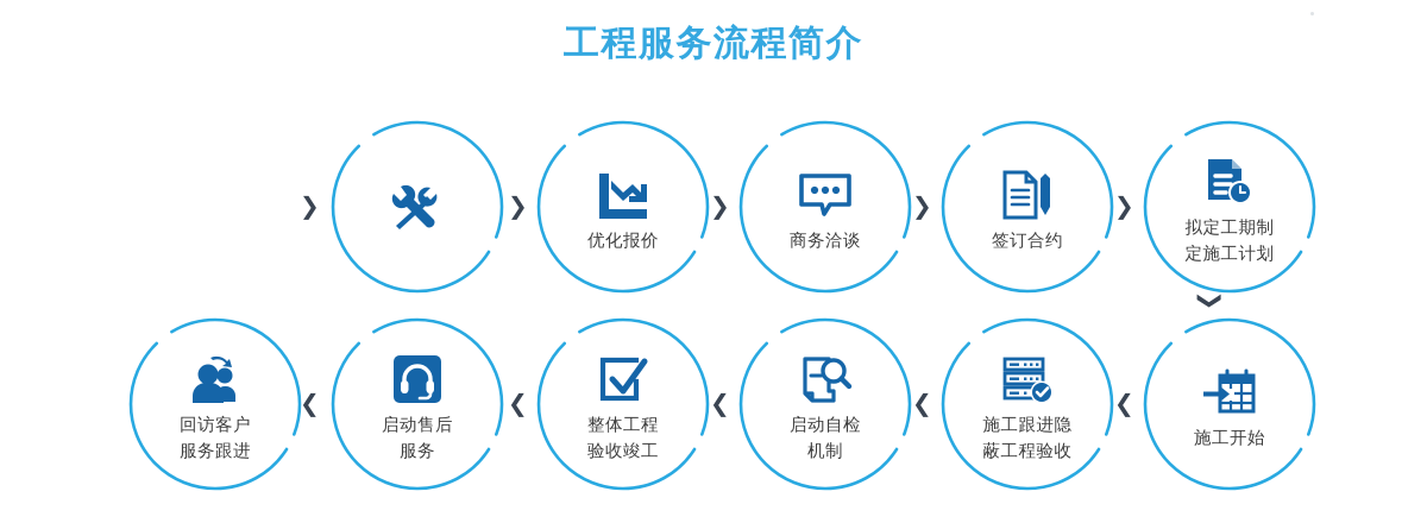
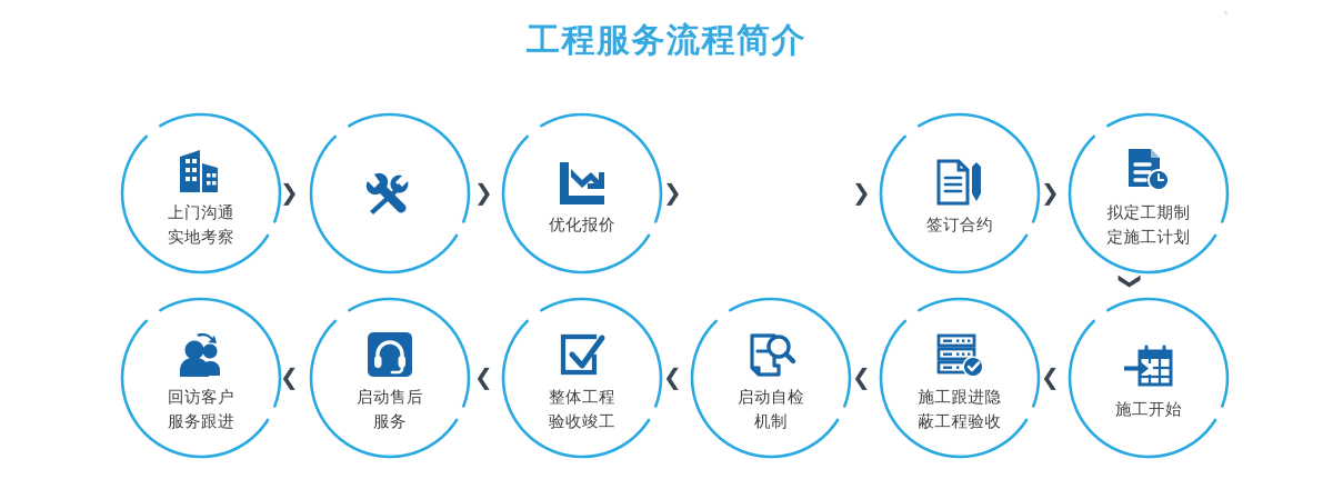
  工程服务流程简介
+ 上门沟通
+ 实地考察
  优化报价
- 商务洽谈
  签订合约
  拟定工期制
  定施工计划
  回访客户
  服务跟进
  启动售后
  服务
  整体工程
  验收竣工
  启动自检
  机制
  施工跟进隐
  蔽工程验收
  施工开始
